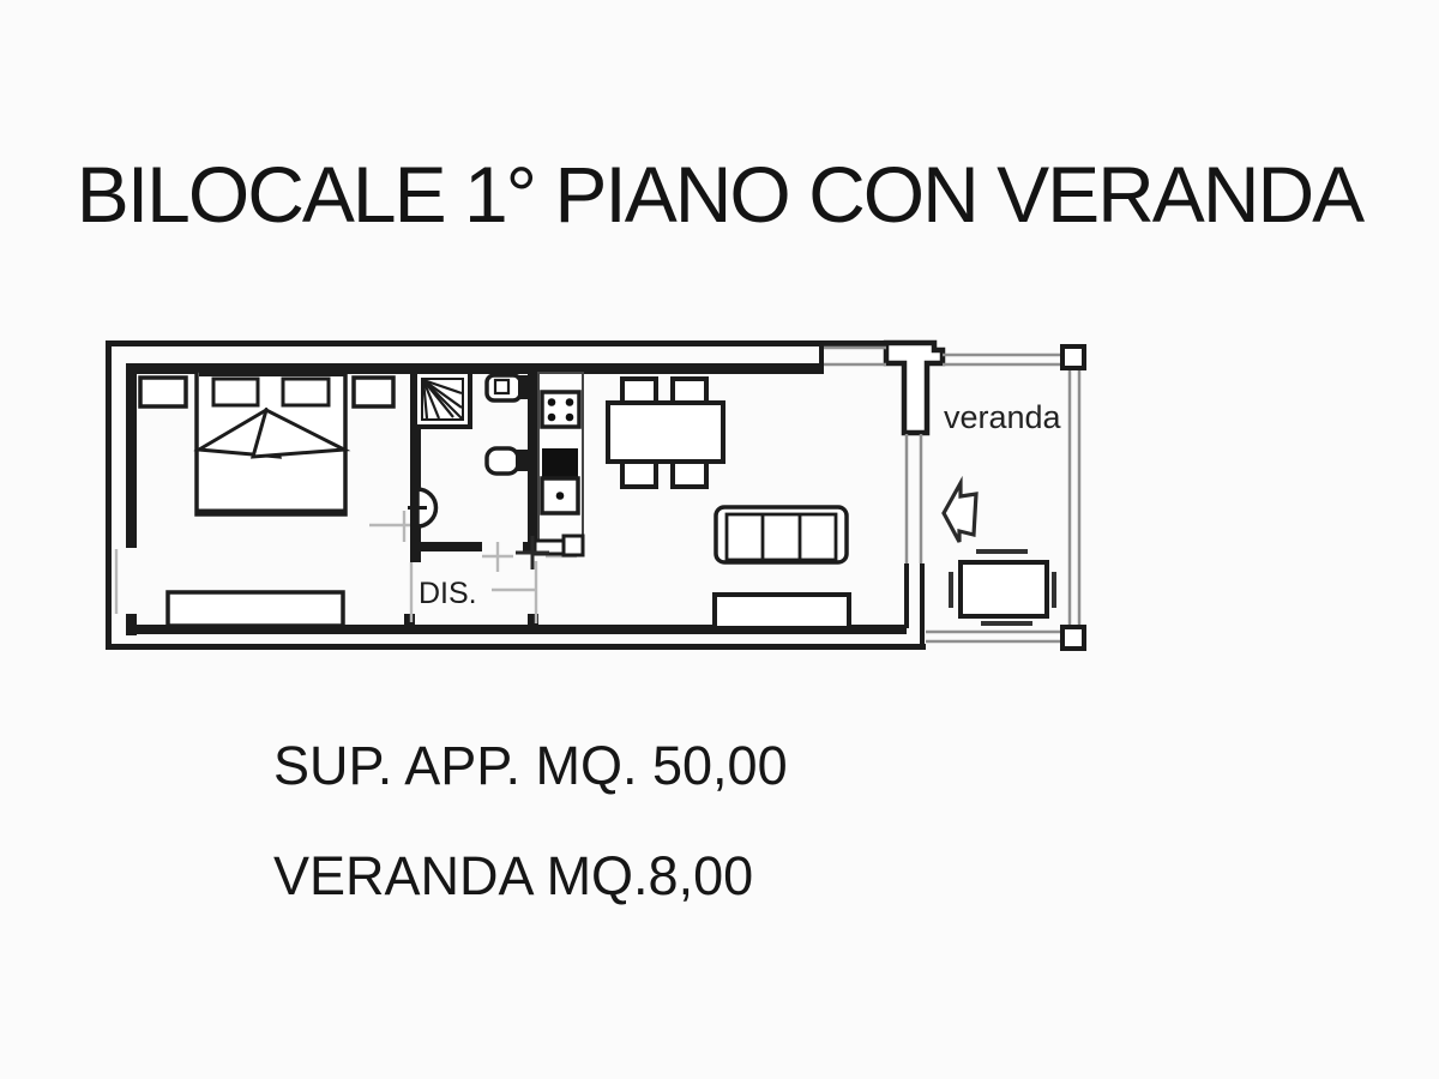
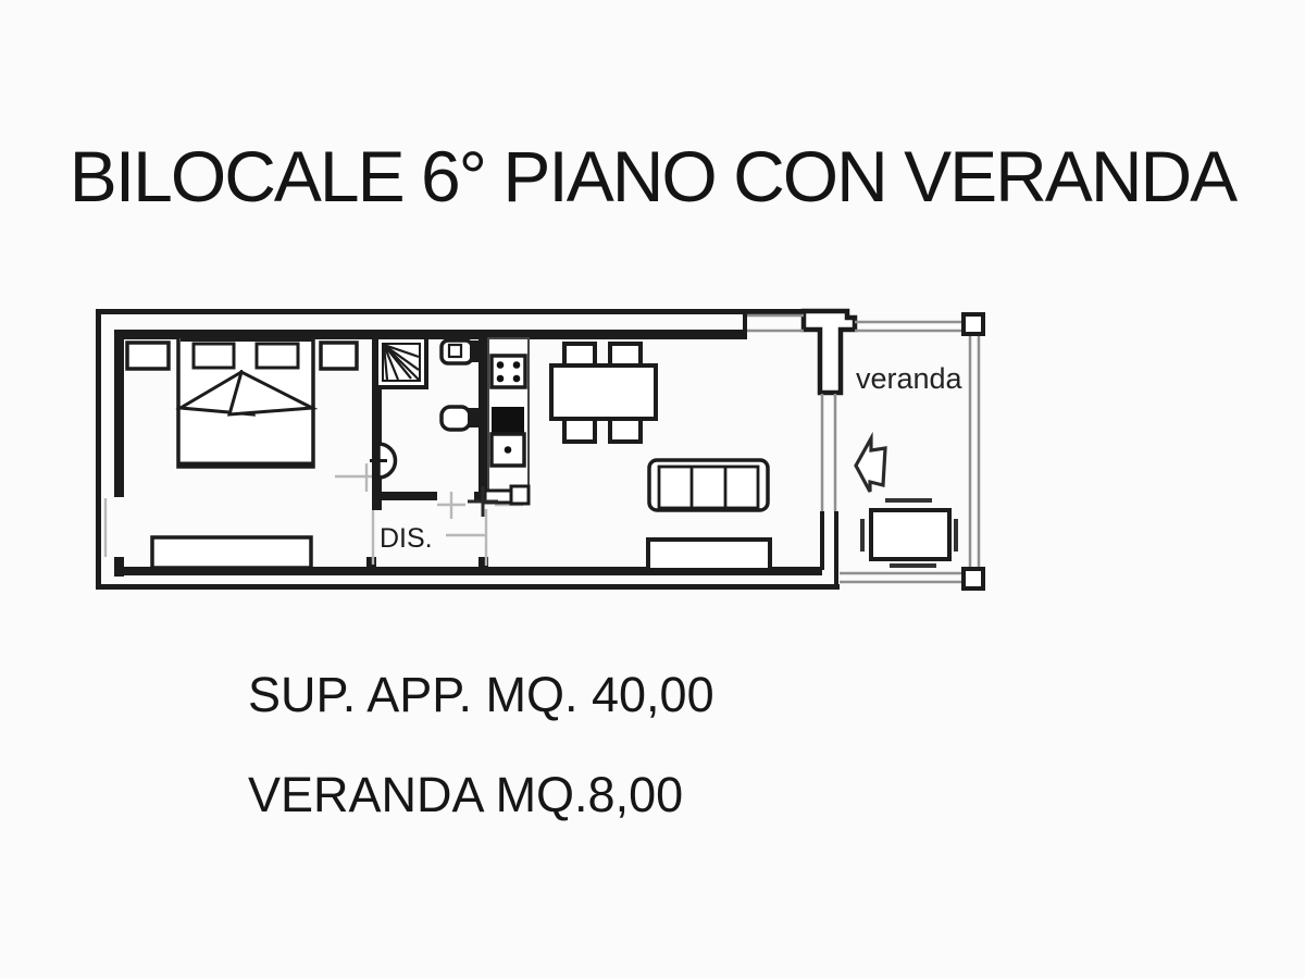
- BILOCALE 1° PIANO CON VERANDA
+ BILOCALE 6° PIANO CON VERANDA
  DIS.
  veranda
- SUP. APP. MQ. 50,00
+ SUP. APP. MQ. 40,00
  VERANDA MQ.8,00
